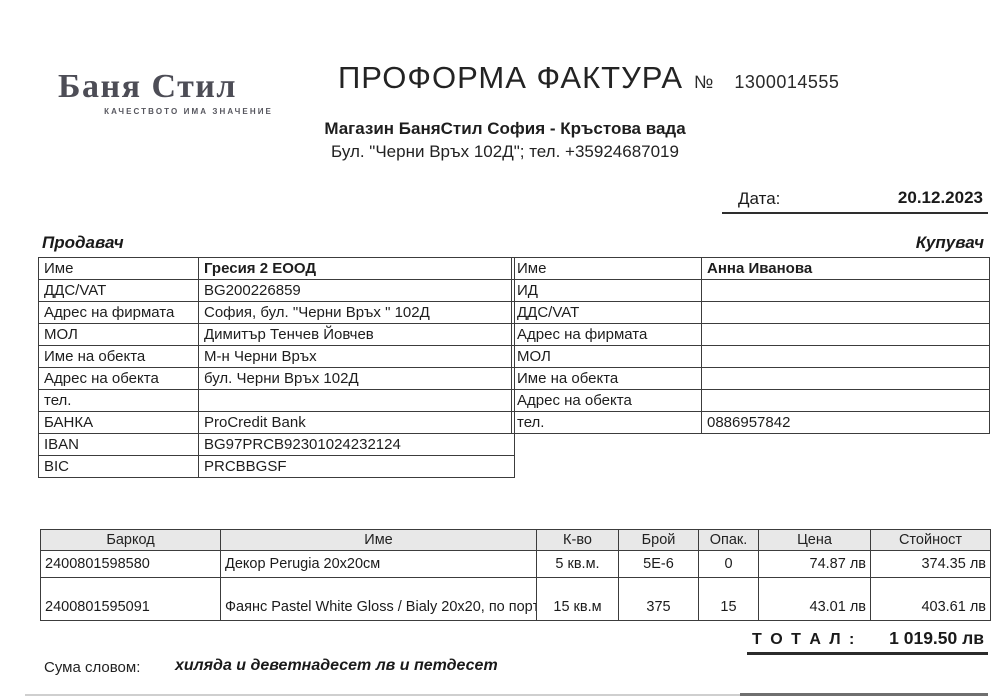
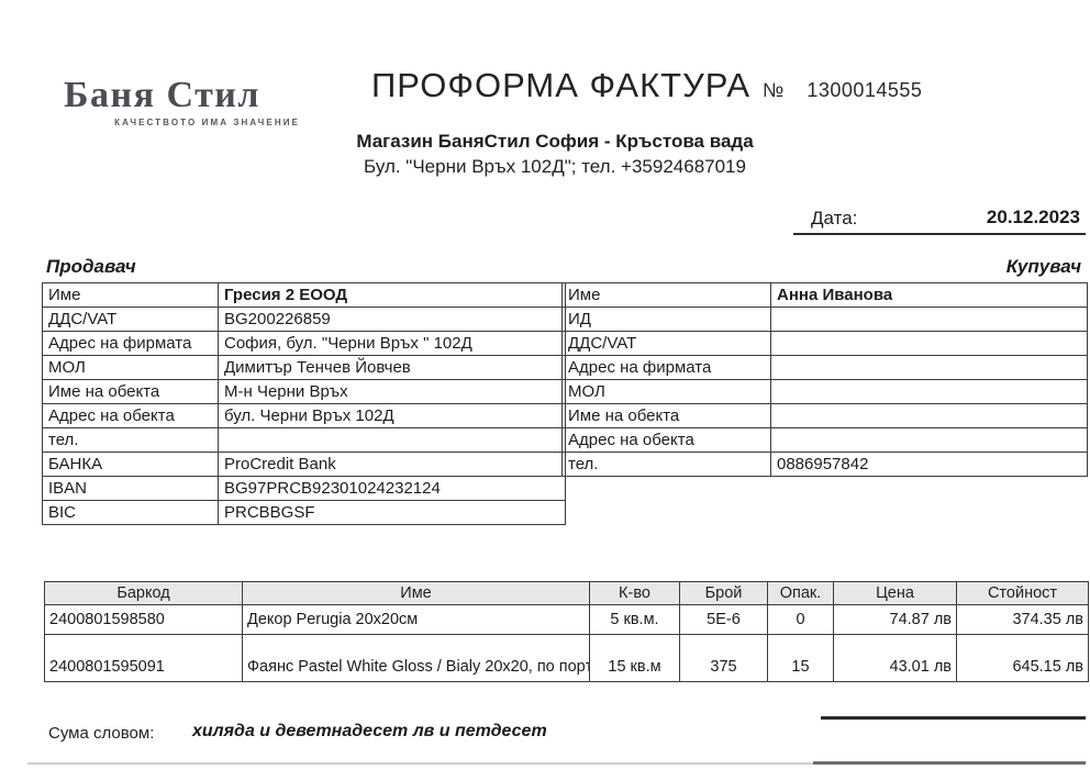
  Баня Стил
  КАЧЕСТВОТО ИМА ЗНАЧЕНИЕ
  ПРОФОРМА ФАКТУРА
  № 1300014555
  Магазин БаняСтил София - Кръстова вада
  Бул. "Черни Връх 102Д"; тел. +35924687019
  Дата:
  20.12.2023
  Продавач
  Купувач
  Име	Гресия 2 ЕООД
  ДДС/VAT	BG200226859
  Адрес на фирмата	София, бул. "Черни Връх " 102Д
  МОЛ	Димитър Тенчев Йовчев
  Име на обекта	М-н Черни Връх
  Адрес на обекта	бул. Черни Връх 102Д
  тел.
  БАНКА	ProCredit Bank
  IBAN	BG97PRCB92301024232124
  BIC	PRCBBGSF
  Име	Анна Иванова
  ИД
  ДДС/VAT
  Адрес на фирмата
  МОЛ
  Име на обекта
  Адрес на обекта
  тел.	0886957842
  Баркод	Име	К-во	Брой	Опак.	Цена	Стойност
  2400801598580	Декор Perugia 20x20см	5 кв.м.	5Е-6	0	74.87 лв	374.35 лв
- 2400801595091	Фаянс Pastel White Gloss / Bialy 20x20, по пор	15 кв.м	375	15	43.01 лв	403.61 лв
+ 2400801595091	Фаянс Pastel White Gloss / Bialy 20x20, по пор	15 кв.м	375	15	43.01 лв	645.15 лв
- Т О Т А Л :
- 1 019.50 лв
  Сума словом:
  хиляда и деветнадесет лв и петдесет
